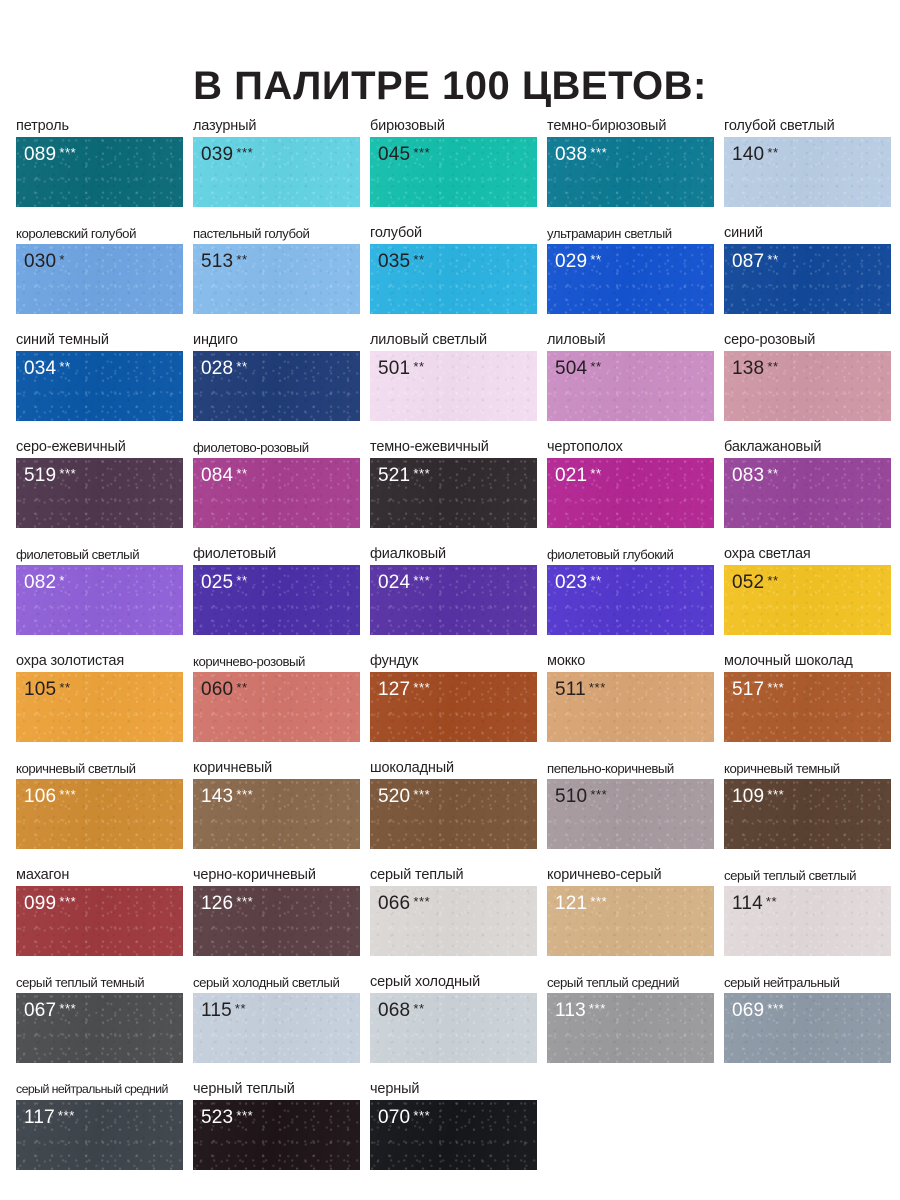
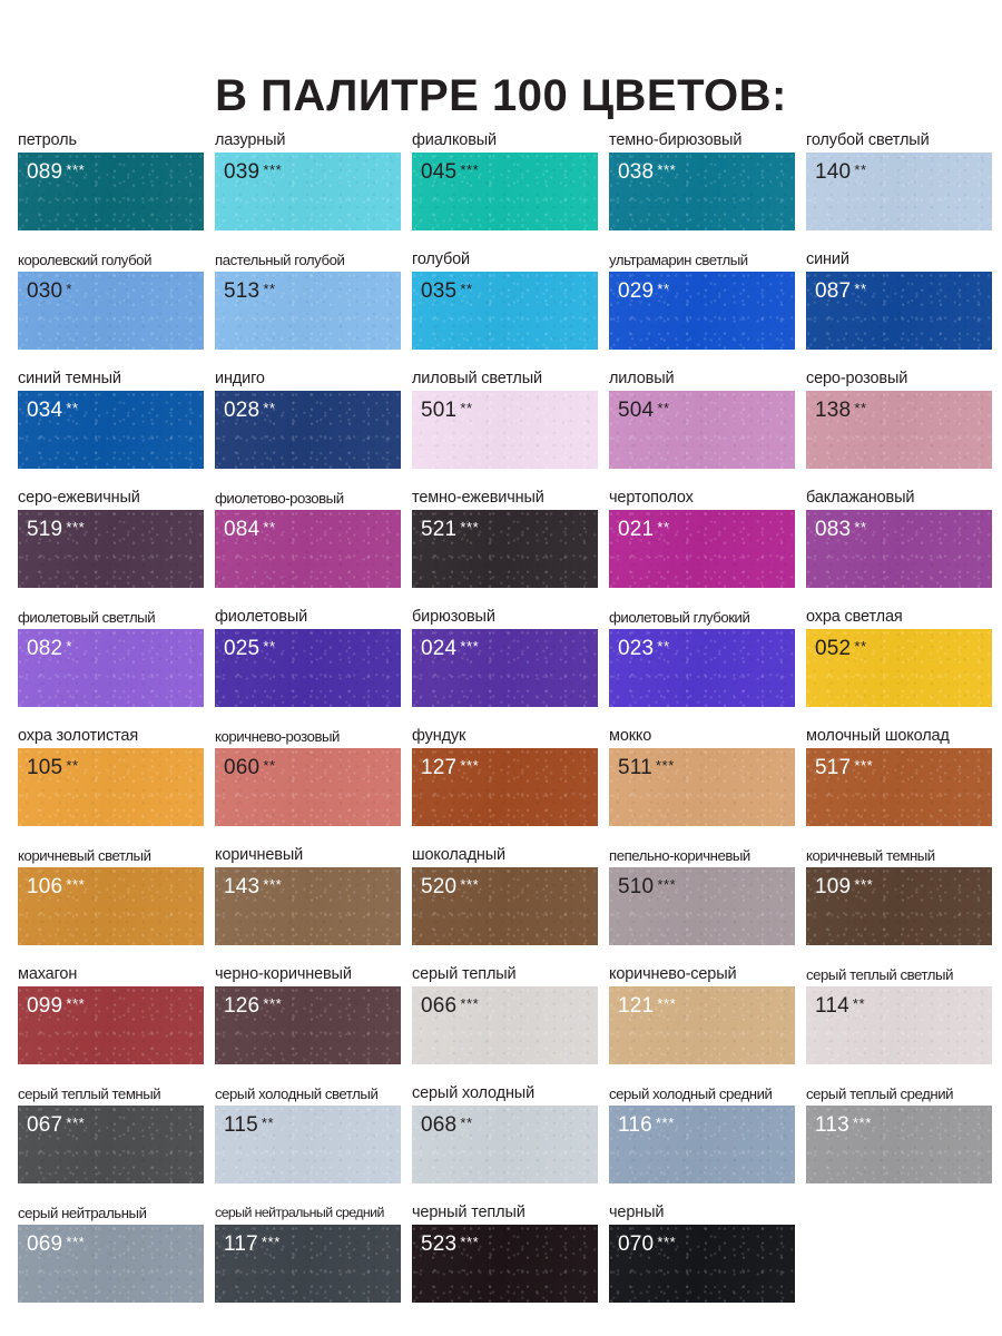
  В ПАЛИТРЕ 100 ЦВЕТОВ:
  петроль
  089 ***
  лазурный
  039 ***
- бирюзовый
+ фиалковый
  045 ***
  темно-бирюзовый
  038 ***
  голубой светлый
  140 **
  королевский голубой
  030 *
  пастельный голубой
  513 **
  голубой
  035 **
  ультрамарин светлый
  029 **
  синий
  087 **
  синий темный
  034 **
  индиго
  028 **
  лиловый светлый
  501 **
  лиловый
  504 **
  серо-розовый
  138 **
  серо-ежевичный
  519 ***
  фиолетово-розовый
  084 **
  темно-ежевичный
  521 ***
  чертополох
  021 **
  баклажановый
  083 **
  фиолетовый светлый
  082 *
  фиолетовый
  025 **
- фиалковый
+ бирюзовый
  024 ***
  фиолетовый глубокий
  023 **
  охра светлая
  052 **
  охра золотистая
  105 **
  коричнево-розовый
  060 **
  фундук
  127 ***
  мокко
  511 ***
  молочный шоколад
  517 ***
  коричневый светлый
  106 ***
  коричневый
  143 ***
  шоколадный
  520 ***
  пепельно-коричневый
  510 ***
  коричневый темный
  109 ***
  махагон
  099 ***
  черно-коричневый
  126 ***
  серый теплый
  066 ***
  коричнево-серый
  121 ***
  серый теплый светлый
  114 **
  серый теплый темный
  067 ***
  серый холодный светлый
  115 **
  серый холодный
  068 **
+ серый холодный средний
+ 116 ***
  серый теплый средний
  113 ***
  серый нейтральный
  069 ***
  серый нейтральный средний
  117 ***
  черный теплый
  523 ***
  черный
  070 ***
